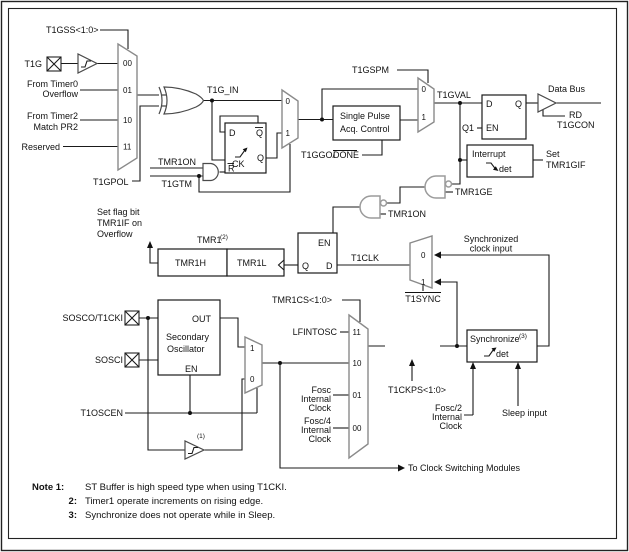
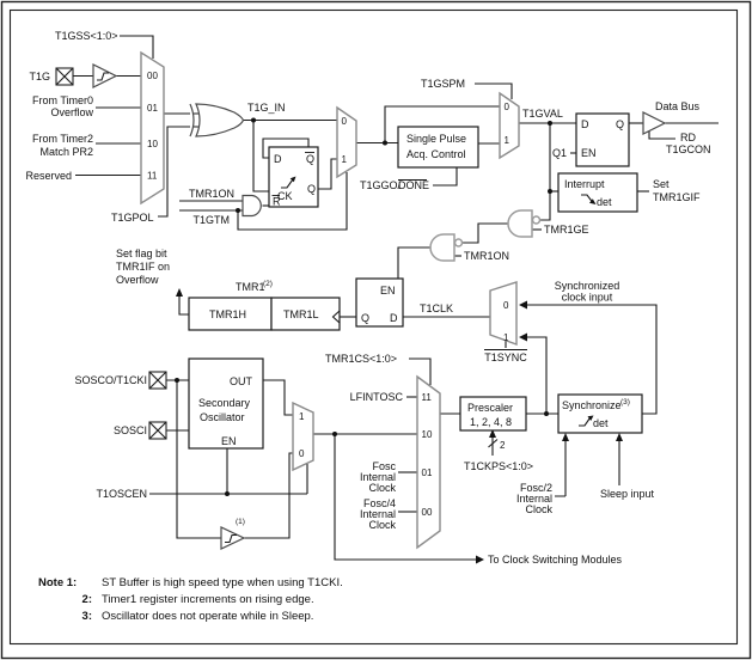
  00
  01
  10
  11
  D
  Q
  CK
  Q
  R
  0
  1
  Single Pulse
  Acq. Control
  0
  1
  D
  Q
  EN
  Q1
  Interrupt
  det
  EN
  Q
  D
  TMR1H
  TMR1L
  TMR1
  0
  1
+ Prescaler
+ 1, 2, 4, 8
+ 2
  Synchronize
  det
  OUT
  Secondary
  Oscillator
  EN
  1
  0
  11
  10
  01
  00
  T1GSS<1:0>
  T1G
  From Timer0
  Overflow
  From Timer2
  Match PR2
  Reserved
  T1GPOL
  T1G_IN
  TMR1ON
  T1GTM
  T1GGO/
  DONE
  T1GSPM
  T1GVAL
  Data Bus
  RD
  T1GCON
  Set
  TMR1GIF
  TMR1GE
  TMR1ON
  T1CLK
  Set flag bit
  TMR1IF on
  Overflow
  T1SYNC
  Synchronized
  clock input
  T1CKPS<1:0>
  Fosc/2
  Internal
  Clock
  Sleep input
  SOSCO/T1CKI
  SOSCI
  T1OSCEN
  LFINTOSC
  Fosc
  Internal
  Clock
  Fosc/4
  Internal
  Clock
  TMR1CS<1:0>
  To Clock Switching Modules
  Note 1:
  ST Buffer is high speed type when using T1CKI.
  2:
- Timer1 operate increments on rising edge.
+ Timer1 register increments on rising edge.
  3:
- Synchronize does not operate while in Sleep.
+ Oscillator does not operate while in Sleep.
